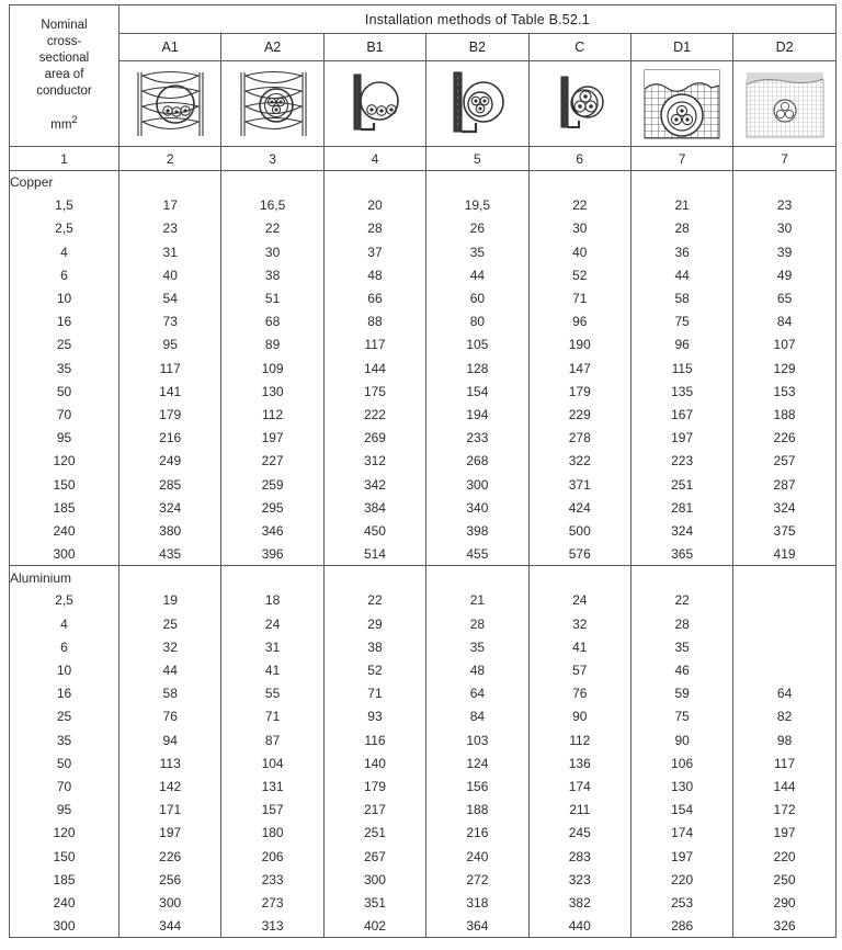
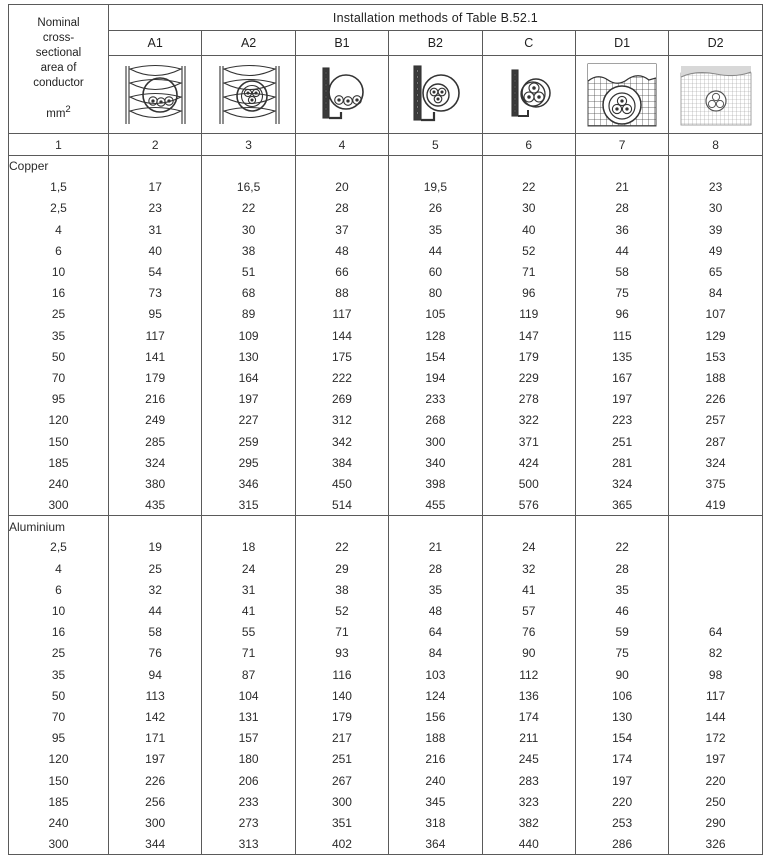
  Nominal cross- sectional area of conductor mm2	Installation methods of Table B.52.1
  A1	A2	B1	B2	C	D1	D2
- 1	2	3	4	5	6	7	7
+ 1	2	3	4	5	6	7	8
  Copper
  1,5	17	16,5	20	19,5	22	21	23
  2,5	23	22	28	26	30	28	30
  4	31	30	37	35	40	36	39
  6	40	38	48	44	52	44	49
  10	54	51	66	60	71	58	65
  16	73	68	88	80	96	75	84
- 25	95	89	117	105	190	96	107
+ 25	95	89	117	105	119	96	107
  35	117	109	144	128	147	115	129
  50	141	130	175	154	179	135	153
- 70	179	112	222	194	229	167	188
+ 70	179	164	222	194	229	167	188
  95	216	197	269	233	278	197	226
  120	249	227	312	268	322	223	257
  150	285	259	342	300	371	251	287
  185	324	295	384	340	424	281	324
  240	380	346	450	398	500	324	375
- 300	435	396	514	455	576	365	419
+ 300	435	315	514	455	576	365	419
  Aluminium
  2,5	19	18	22	21	24	22
  4	25	24	29	28	32	28
  6	32	31	38	35	41	35
  10	44	41	52	48	57	46
  16	58	55	71	64	76	59	64
  25	76	71	93	84	90	75	82
  35	94	87	116	103	112	90	98
  50	113	104	140	124	136	106	117
  70	142	131	179	156	174	130	144
  95	171	157	217	188	211	154	172
  120	197	180	251	216	245	174	197
  150	226	206	267	240	283	197	220
- 185	256	233	300	272	323	220	250
+ 185	256	233	300	345	323	220	250
  240	300	273	351	318	382	253	290
  300	344	313	402	364	440	286	326
